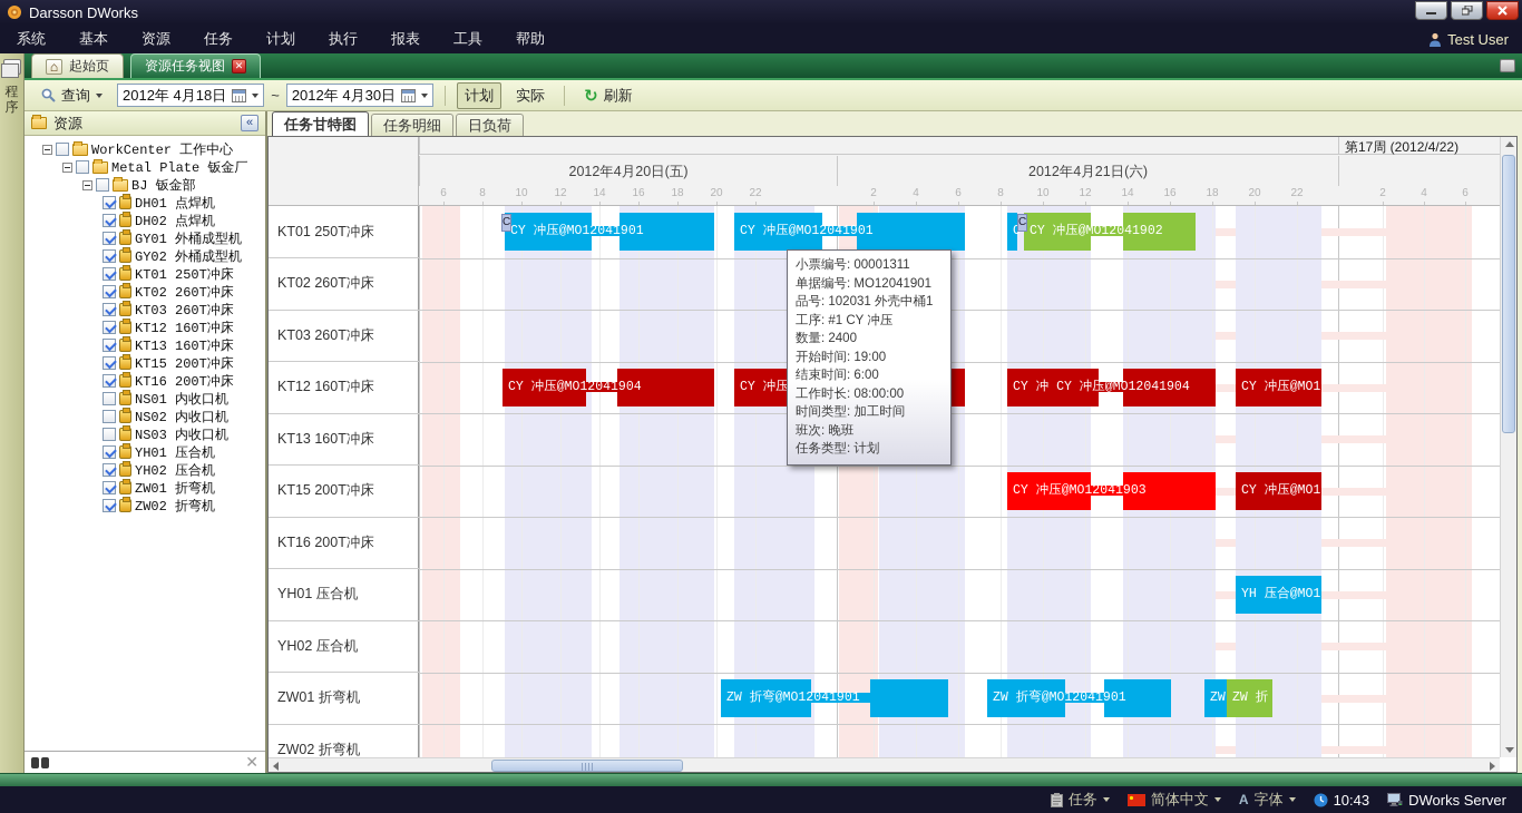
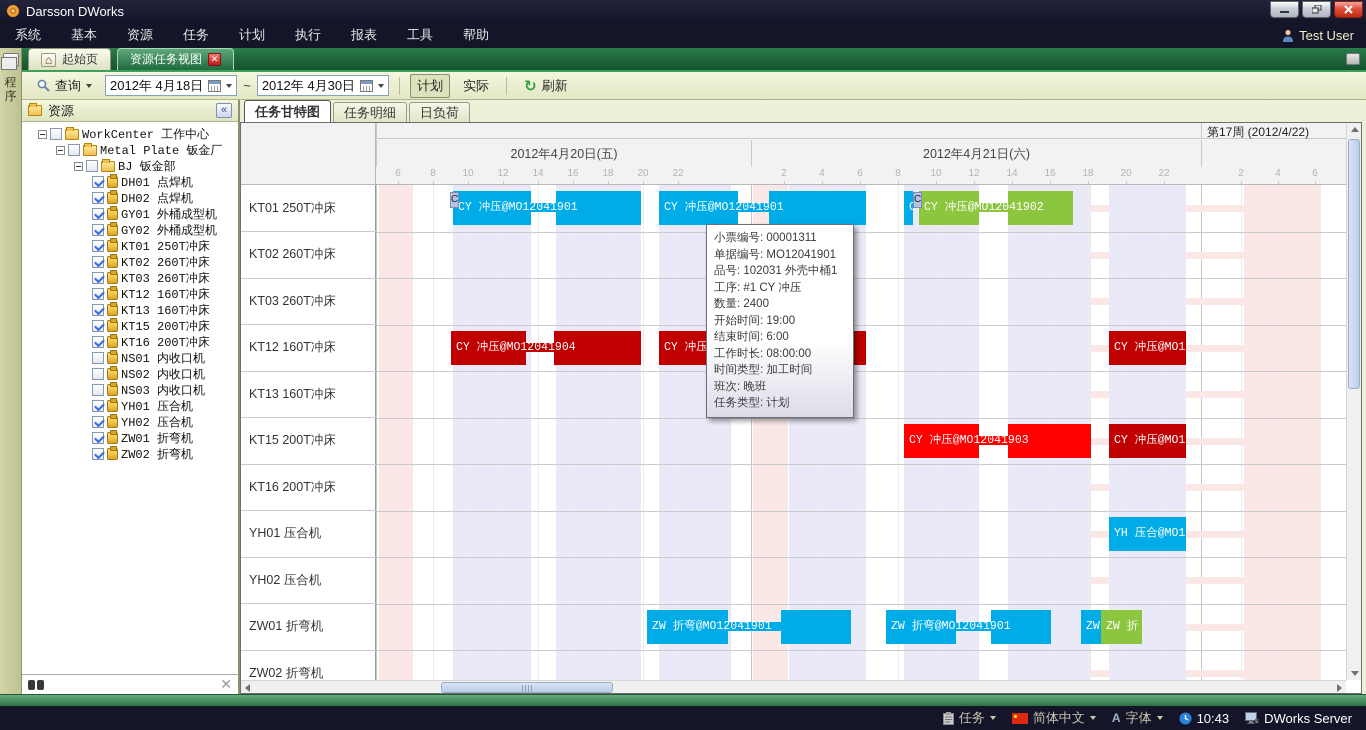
  Darsson DWorks
  系统
  基本
  资源
  任务
  计划
  执行
  报表
  工具
  帮助
  Test User
  程序
  ⌂
  起始页
  资源任务视图
  ✕
  查询
  2012年 4月18日
  ~
  2012年 4月30日
  计划
  实际
  ↻
  刷新
  资源
  «
  WorkCenter 工作中心
  Metal Plate 钣金厂
  BJ 钣金部
  DH01 点焊机
  DH02 点焊机
  GY01 外桶成型机
  GY02 外桶成型机
  KT01 250T冲床
  KT02 260T冲床
  KT03 260T冲床
  KT12 160T冲床
  KT13 160T冲床
  KT15 200T冲床
  KT16 200T冲床
  NS01 内收口机
  NS02 内收口机
  NS03 内收口机
  YH01 压合机
  YH02 压合机
  ZW01 折弯机
  ZW02 折弯机
  ✕
  任务甘特图
  任务明细
  日负荷
  第17周 (2012/4/22)
  2012年4月20日(五)
  6
  8
  10
  12
  14
  16
  18
  20
  22
  2012年4月21日(六)
  2
  4
  6
  8
  10
  12
  14
  16
  18
  20
  22
  2
  4
  6
  KT01 250T冲床
  KT02 260T冲床
  KT03 260T冲床
  KT12 160T冲床
  KT13 160T冲床
  KT15 200T冲床
  KT16 200T冲床
  YH01 压合机
  YH02 压合机
  ZW01 折弯机
  ZW02 折弯机
  CY 冲压@MO12041901
  CY 冲压@MO12041901
  CY 冲压@MO12041902
  C
  C
  CY 冲压@MO12041904
- CY 冲 CY 冲压@MO12041904
  CY 冲压@MO1
  CY 冲压@MO12041903
  CY 冲压@MO1
  YH 压合@MO1
  ZW 折弯@MO12041901
  ZW 折弯@MO12041901
  ZW
  ZW 折
  任务
  简体中文
  A
  字体
  10:43
  DWorks Server
  小票编号: 00001311
  单据编号: MO12041901
  品号: 102031 外壳中桶1
  工序: #1 CY 冲压
  数量: 2400
  开始时间: 19:00
  结束时间: 6:00
  工作时长: 08:00:00
  时间类型: 加工时间
  班次: 晚班
  任务类型: 计划
